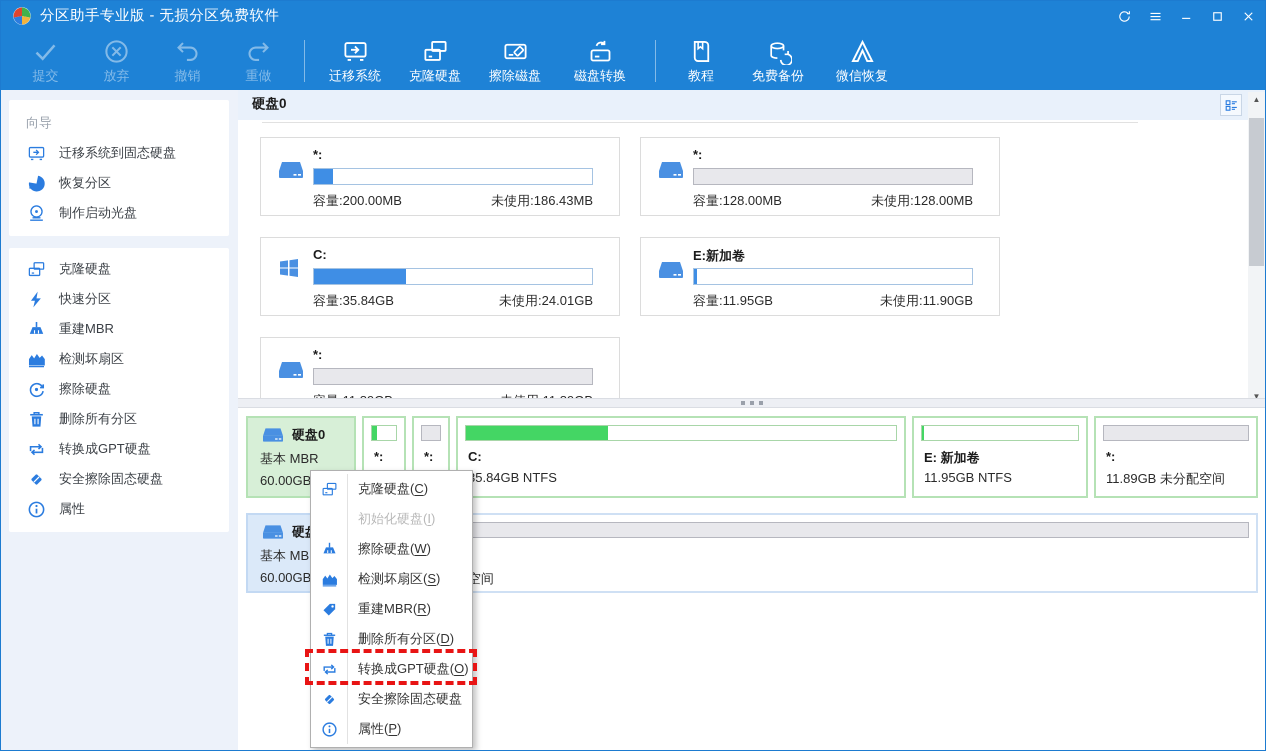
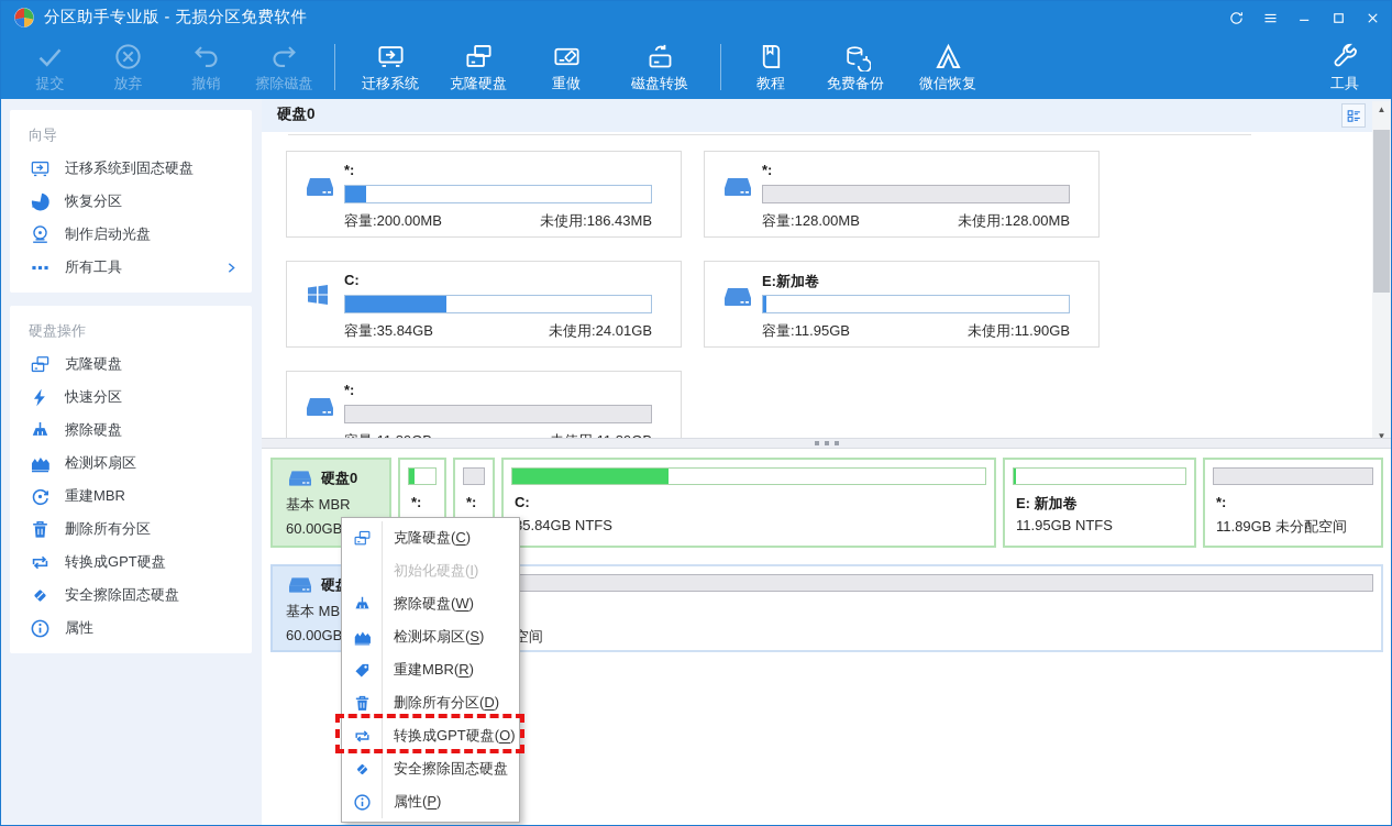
  分区助手专业版 - 无损分区免费软件
  提交
  放弃
  撤销
- 重做
+ 擦除磁盘
  迁移系统
  克隆硬盘
- 擦除磁盘
+ 重做
  磁盘转换
  教程
  免费备份
  微信恢复
+ 工具
  向导
  迁移系统到固态硬盘
  恢复分区
  制作启动光盘
+ 所有工具
+ 硬盘操作
  克隆硬盘
  快速分区
- 重建MBR
+ 擦除硬盘
  检测坏扇区
- 擦除硬盘
+ 重建MBR
  删除所有分区
  转换成GPT硬盘
  安全擦除固态硬盘
  属性
  硬盘0
  *:
  容量:200.00MB
  未使用:186.43MB
  *:
  容量:128.00MB
  未使用:128.00MB
  C:
  容量:35.84GB
  未使用:24.01GB
  E:新加卷
  容量:11.95GB
  未使用:11.90GB
  *:
  ▲
  ▼
  硬盘0
  基本 MBR
  60.00GB
  *:
  *:
  C:
  5.84GB NTFS
  E: 新加卷
  11.95GB NTFS
  *:
  11.89GB 未分配空间
  基本 MB
  60.00GB
  克隆硬盘(C)
  初始化硬盘(I)
  擦除硬盘(W)
  检测坏扇区(S)
  重建MBR(R)
  删除所有分区(D)
  转换成GPT硬盘(O)
  安全擦除固态硬盘
  属性(P)
